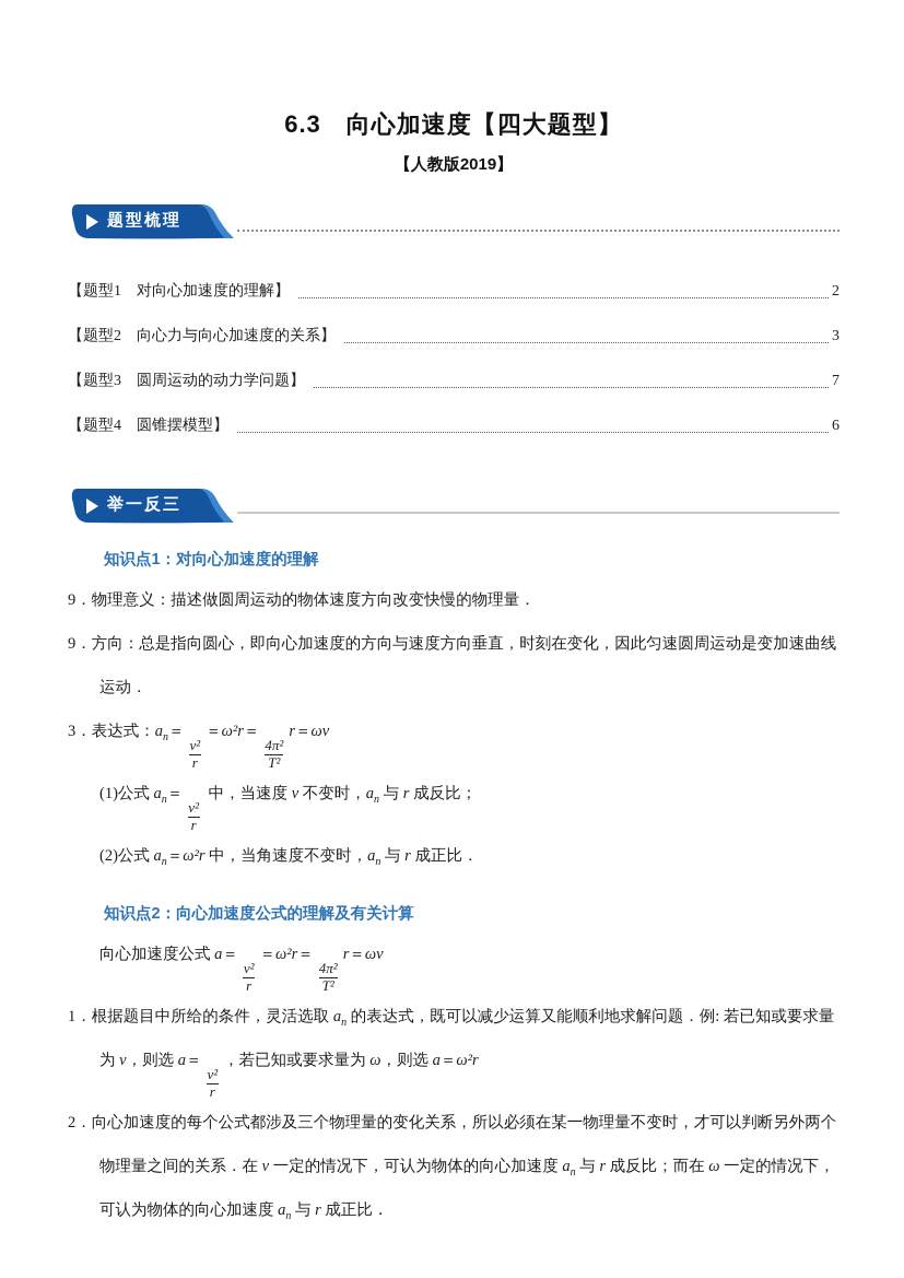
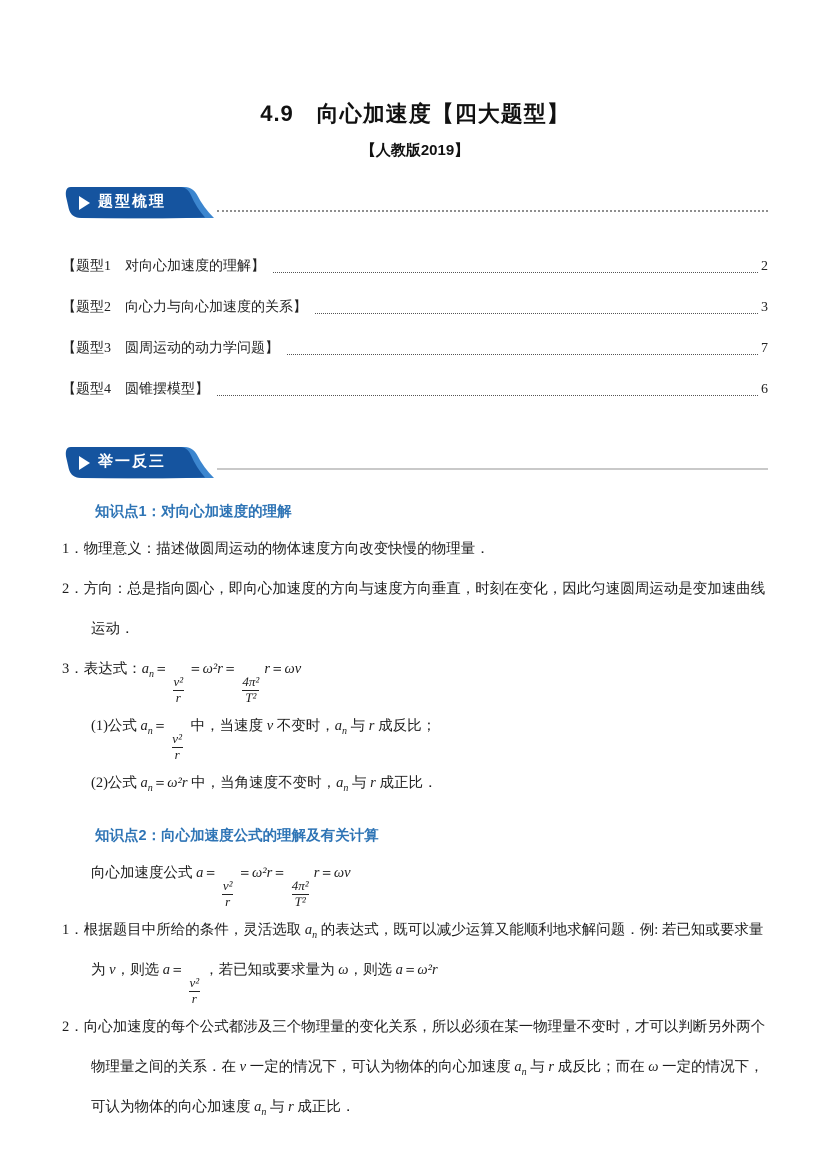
- 6.3 向心加速度【四大题型】
+ 4.9 向心加速度【四大题型】
  【人教版2019】
  题型梳理
  【题型1 对向心加速度的理解】
  2
  【题型2 向心力与向心加速度的关系】
  3
  【题型3 圆周运动的动力学问题】
  7
  【题型4 圆锥摆模型】
  6
  举一反三
  知识点1：对向心加速度的理解
- 9．物理意义：描述做圆周运动的物体速度方向改变快慢的物理量．
+ 1．物理意义：描述做圆周运动的物体速度方向改变快慢的物理量．
- 9．方向：总是指向圆心，即向心加速度的方向与速度方向垂直，时刻在变化，因此匀速圆周运动是变加速曲线运动．
+ 2．方向：总是指向圆心，即向心加速度的方向与速度方向垂直，时刻在变化，因此匀速圆周运动是变加速曲线运动．
  3．表达式：an＝
  v²
  r
  ＝ω²r＝
  4π²
  T²
  r＝ωv
  (1)公式 an＝
  v²
  r
  中，当速度 v 不变时，an 与 r 成反比；
  (2)公式 an＝ω²r 中，当角速度不变时，an 与 r 成正比．
  知识点2：向心加速度公式的理解及有关计算
  向心加速度公式 a＝
  v²
  r
  ＝ω²r＝
  4π²
  T²
  r＝ωv
  1．根据题目中所给的条件，灵活选取 an 的表达式，既可以减少运算又能顺利地求解问题．例: 若已知或要求量为 v，则选 a＝
  v²
  r
  ，若已知或要求量为 ω，则选 a＝ω²r
  2．向心加速度的每个公式都涉及三个物理量的变化关系，所以必须在某一物理量不变时，才可以判断另外两个物理量之间的关系．在 v 一定的情况下，可认为物体的向心加速度 an 与 r 成反比；而在 ω 一定的情况下，可认为物体的向心加速度 an 与 r 成正比．
